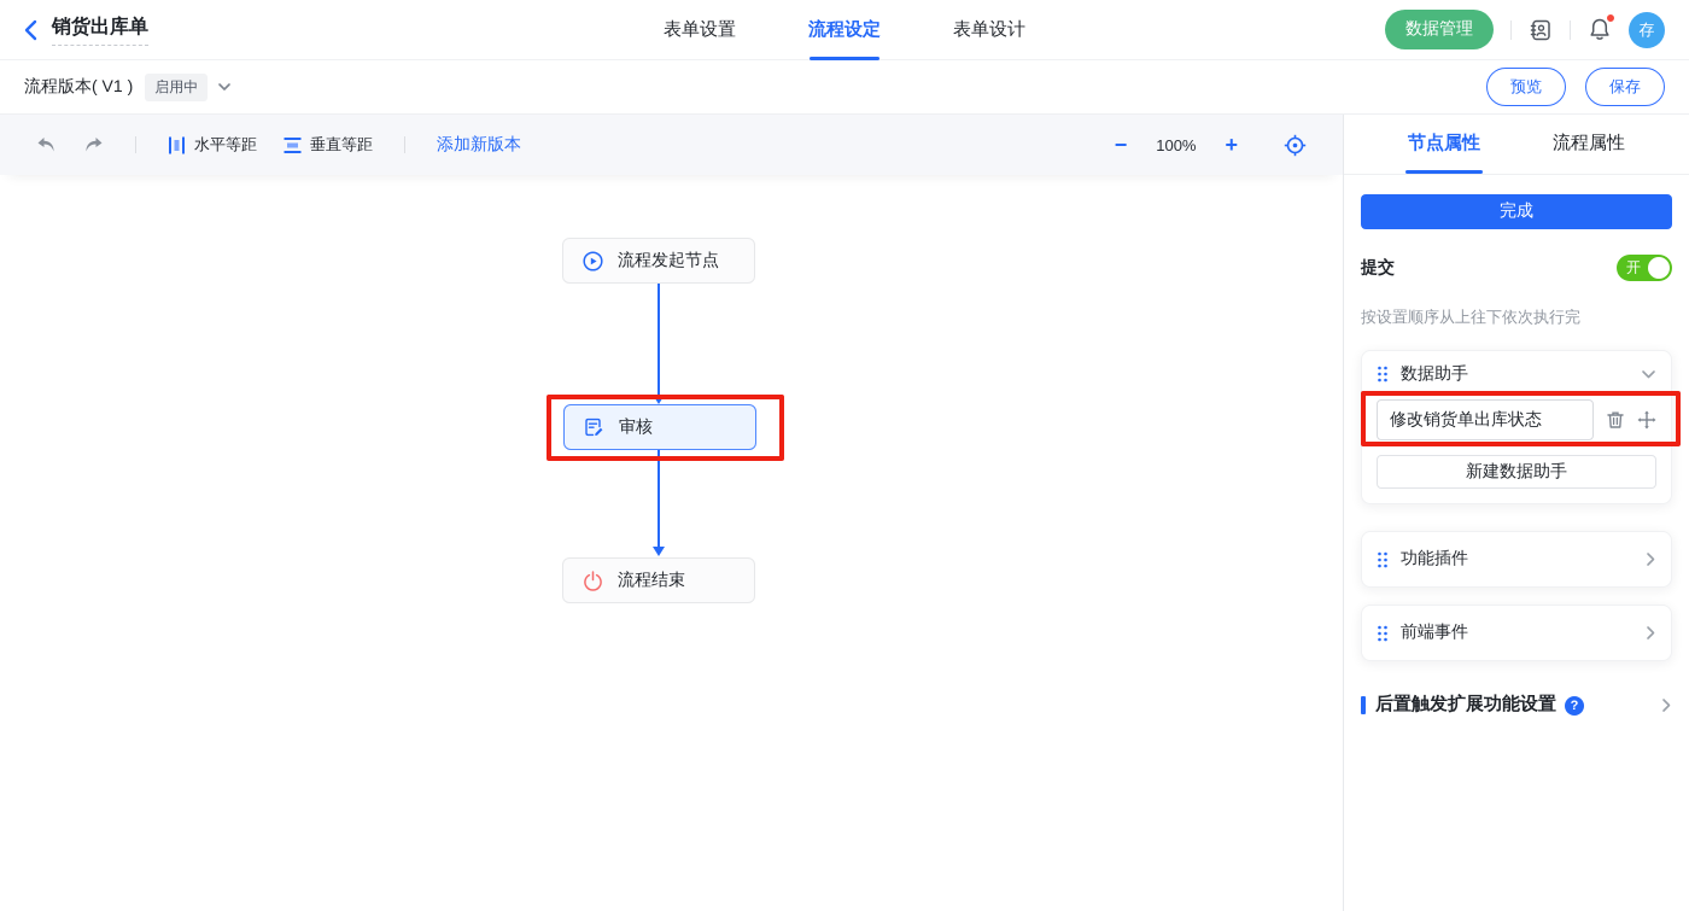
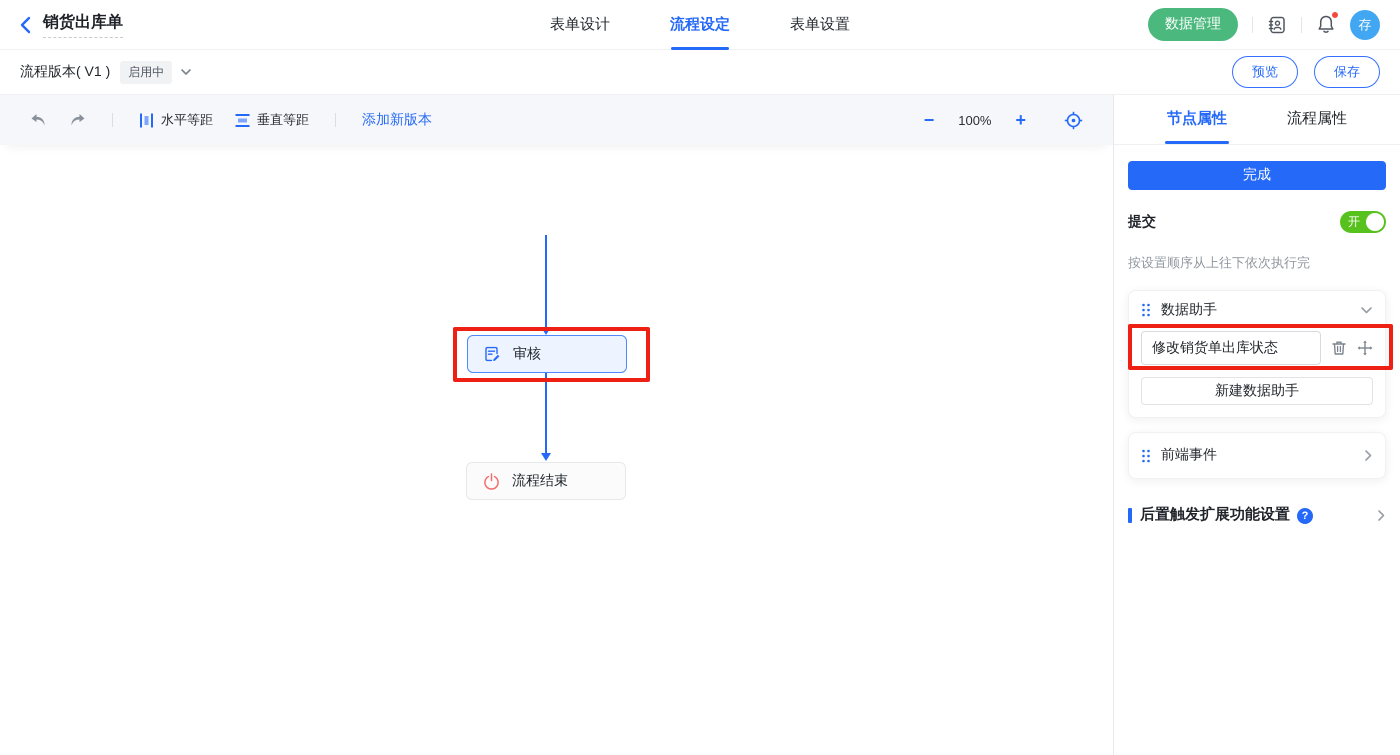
  销货出库单
- 表单设置
+ 表单设计
  流程设定
- 表单设计
+ 表单设置
  数据管理
  存
  流程版本( V1 )
  启用中
  预览
  保存
  水平等距
  垂直等距
  添加新版本
  −
  100%
  +
- 流程发起节点
  审核
  流程结束
  节点属性
  流程属性
  完成
  提交
  开
  按设置顺序从上往下依次执行完
  数据助手
  修改销货单出库状态
  新建数据助手
- 功能插件
  前端事件
  后置触发扩展功能设置
  ?
